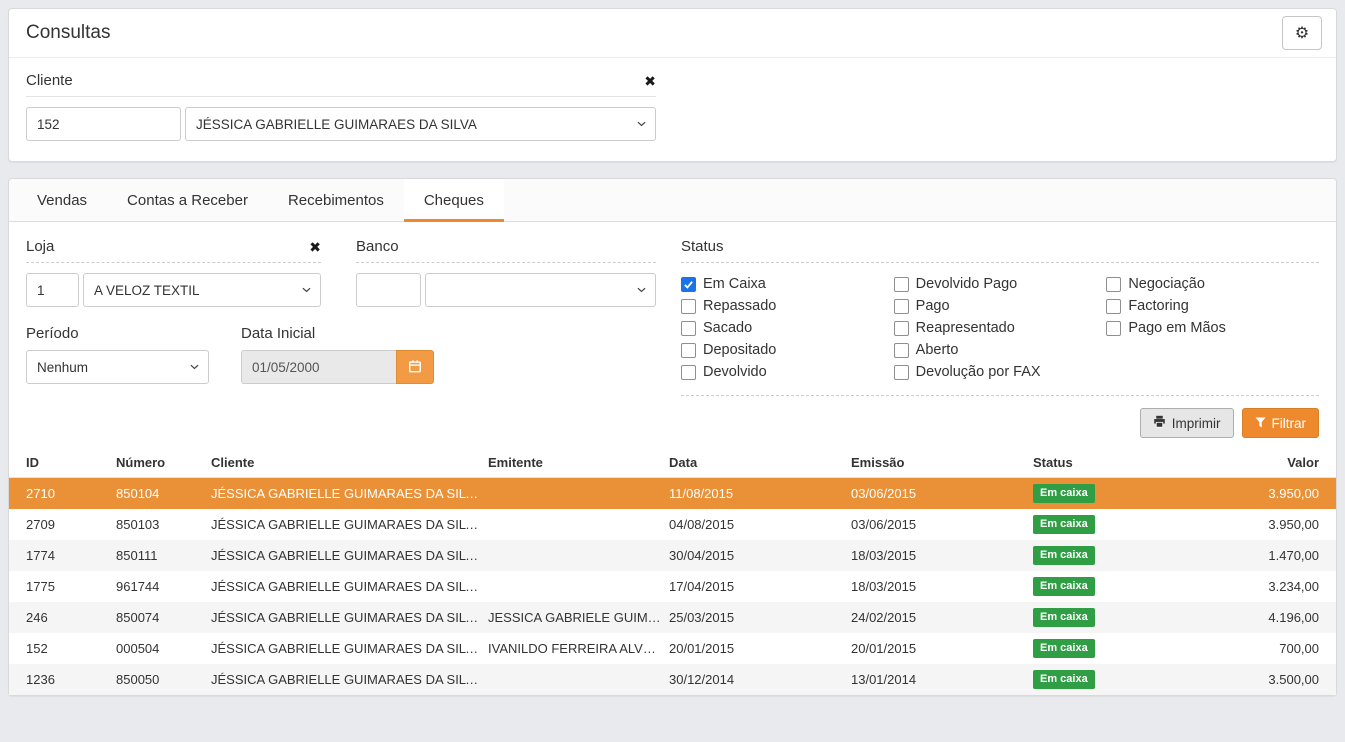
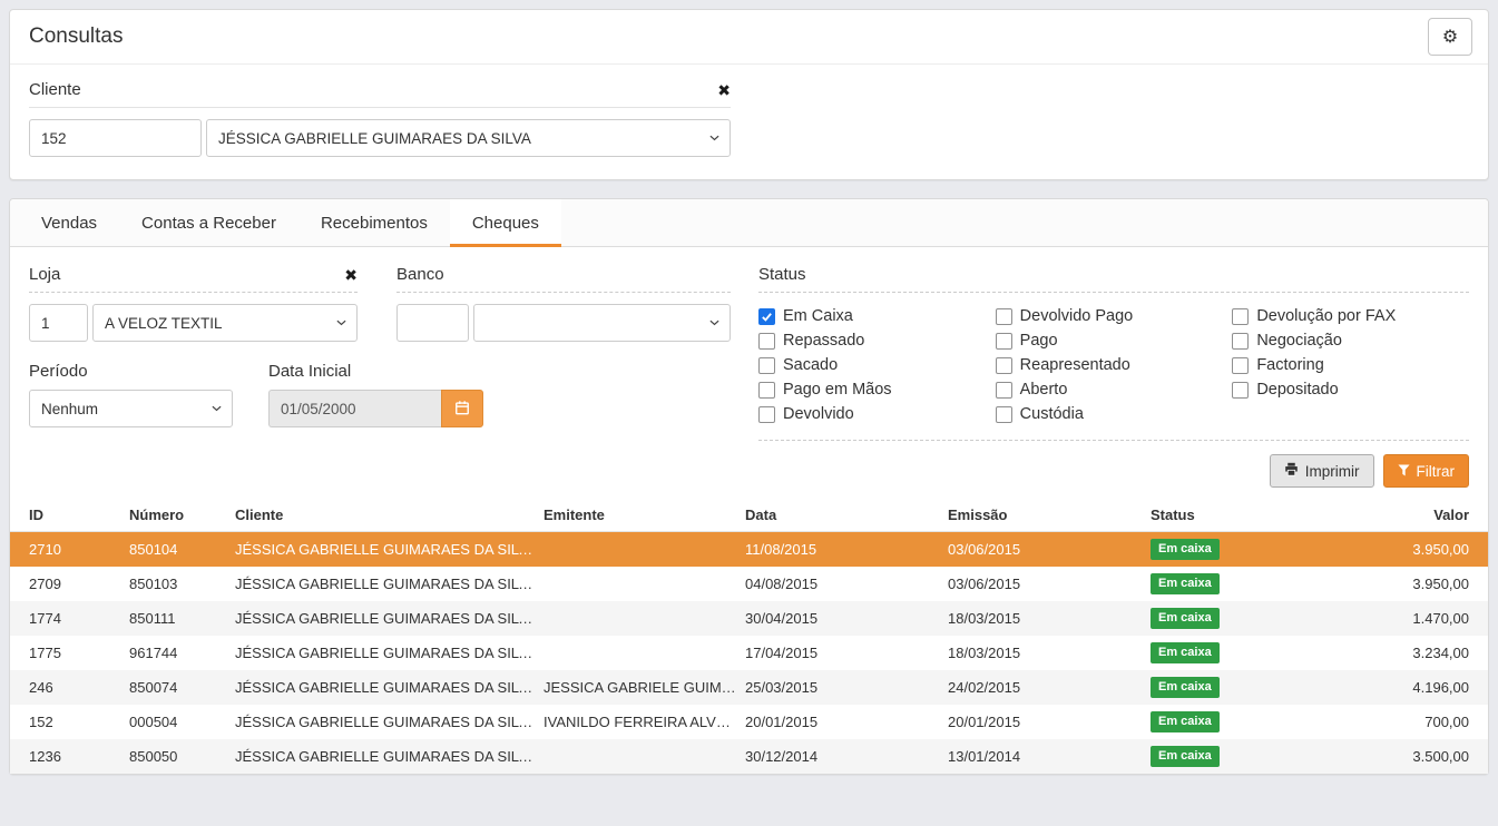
  Consultas
  ⚙
  Cliente
  ✖
  152
  JÉSSICA GABRIELLE GUIMARAES DA SILVA
  Vendas
  Contas a Receber
  Recebimentos
  Cheques
  Loja
  ✖
  1
  A VELOZ TEXTIL
  Banco
  Período
  Nenhum
  Data Inicial
  01/05/2000
  Status
  Em Caixa
  Repassado
  Sacado
- Depositado
+ Pago em Mãos
  Devolvido
  Devolvido Pago
  Pago
  Reapresentado
  Aberto
+ Custódia
  Devolução por FAX
  Negociação
  Factoring
- Pago em Mãos
+ Depositado
  Imprimir
  Filtrar
  ID
  Número
  Cliente
  Emitente
  Data
  Emissão
  Status
  Valor
  2710
  850104
  JÉSSICA GABRIELLE GUIMARAES DA SILVA
  11/08/2015
  03/06/2015
  Em caixa
  3.950,00
  2709
  850103
  JÉSSICA GABRIELLE GUIMARAES DA SILVA
  04/08/2015
  03/06/2015
  Em caixa
  3.950,00
  1774
  850111
  JÉSSICA GABRIELLE GUIMARAES DA SILVA
  30/04/2015
  18/03/2015
  Em caixa
  1.470,00
  1775
  961744
  JÉSSICA GABRIELLE GUIMARAES DA SILVA
  17/04/2015
  18/03/2015
  Em caixa
  3.234,00
  246
  850074
  JÉSSICA GABRIELLE GUIMARAES DA SILVA
  JESSICA GABRIELE GUIMAR
  25/03/2015
  24/02/2015
  Em caixa
  4.196,00
  152
  000504
  JÉSSICA GABRIELLE GUIMARAES DA SILVA
  IVANILDO FERREIRA ALVES F
  20/01/2015
  20/01/2015
  Em caixa
  700,00
  1236
  850050
  JÉSSICA GABRIELLE GUIMARAES DA SILVA
  30/12/2014
  13/01/2014
  Em caixa
  3.500,00
